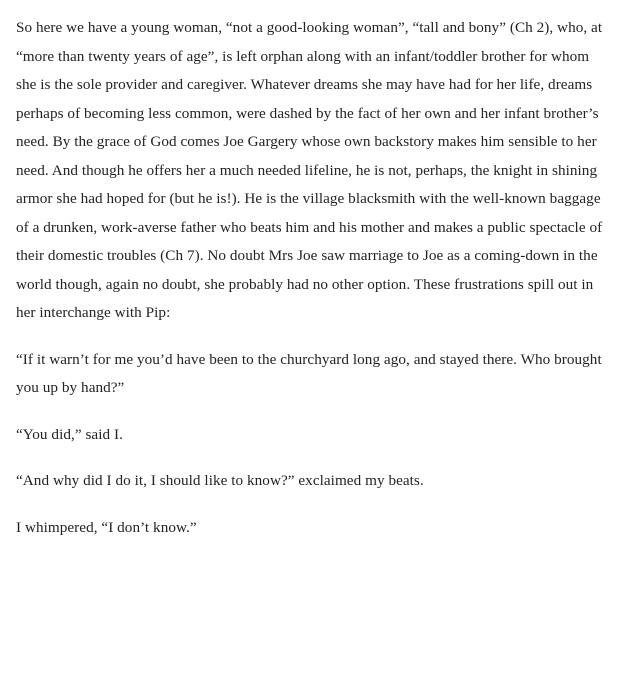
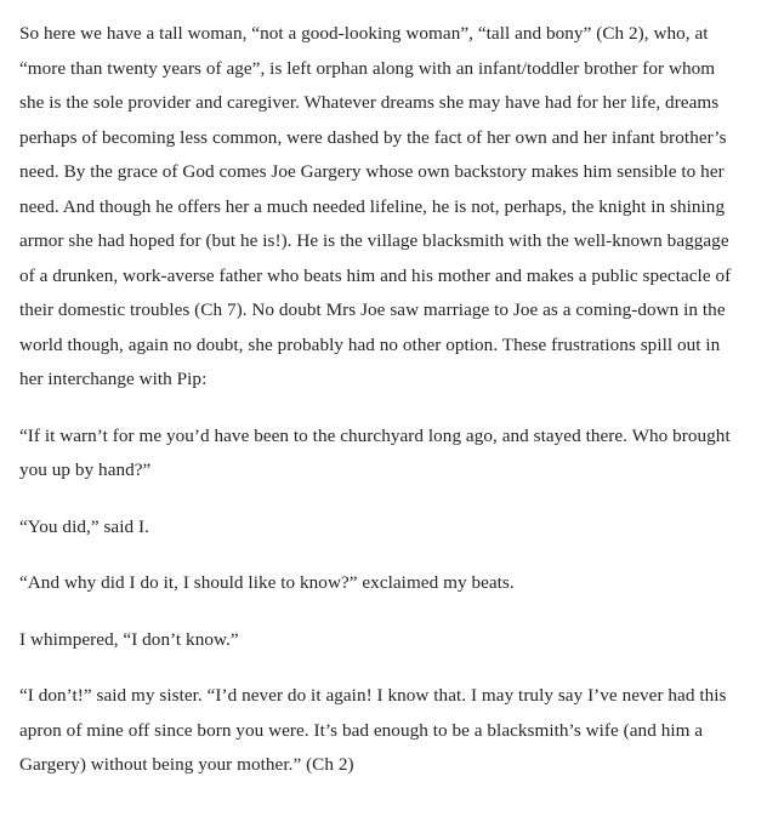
- So here we have a young woman, “not a good-looking woman”, “tall and bony” (Ch 2), who, at “more than twenty years of age”, is left orphan along with an infant/toddler brother for whom she is the sole provider and caregiver. Whatever dreams she may have had for her life, dreams perhaps of becoming less common, were dashed by the fact of her own and her infant brother’s need. By the grace of God comes Joe Gargery whose own backstory makes him sensible to her need. And though he offers her a much needed lifeline, he is not, perhaps, the knight in shining armor she had hoped for (but he is!). He is the village blacksmith with the well-known baggage of a drunken, work-averse father who beats him and his mother and makes a public spectacle of their domestic troubles (Ch 7). No doubt Mrs Joe saw marriage to Joe as a coming-down in the world though, again no doubt, she probably had no other option. These frustrations spill out in her interchange with Pip:
+ So here we have a tall woman, “not a good-looking woman”, “tall and bony” (Ch 2), who, at “more than twenty years of age”, is left orphan along with an infant/toddler brother for whom she is the sole provider and caregiver. Whatever dreams she may have had for her life, dreams perhaps of becoming less common, were dashed by the fact of her own and her infant brother’s need. By the grace of God comes Joe Gargery whose own backstory makes him sensible to her need. And though he offers her a much needed lifeline, he is not, perhaps, the knight in shining armor she had hoped for (but he is!). He is the village blacksmith with the well-known baggage of a drunken, work-averse father who beats him and his mother and makes a public spectacle of their domestic troubles (Ch 7). No doubt Mrs Joe saw marriage to Joe as a coming-down in the world though, again no doubt, she probably had no other option. These frustrations spill out in her interchange with Pip:
  “If it warn’t for me you’d have been to the churchyard long ago, and stayed there. Who brought you up by hand?”
  “You did,” said I.
  “And why did I do it, I should like to know?” exclaimed my beats.
  I whimpered, “I don’t know.”
+ “I don’t!” said my sister. “I’d never do it again! I know that. I may truly say I’ve never had this apron of mine off since born you were. It’s bad enough to be a blacksmith’s wife (and him a Gargery) without being your mother.” (Ch 2)
